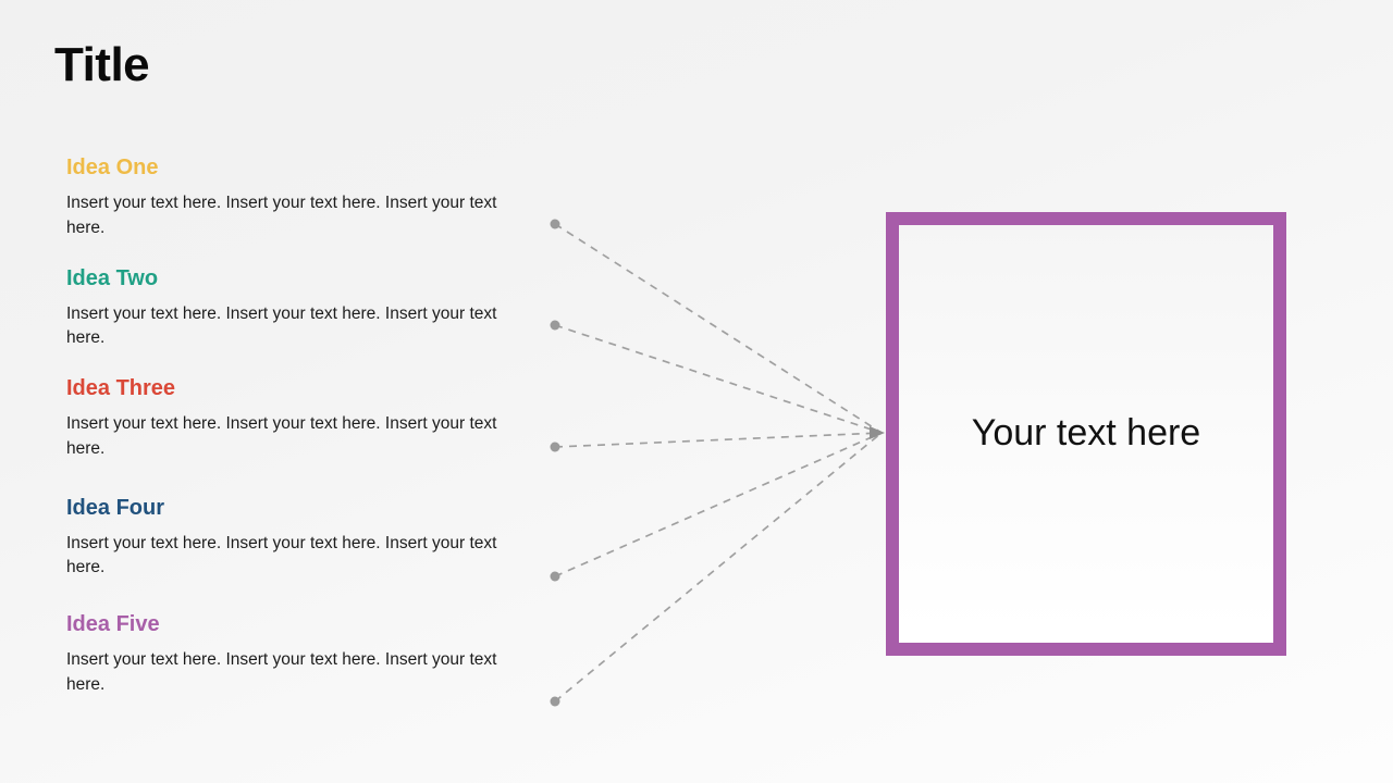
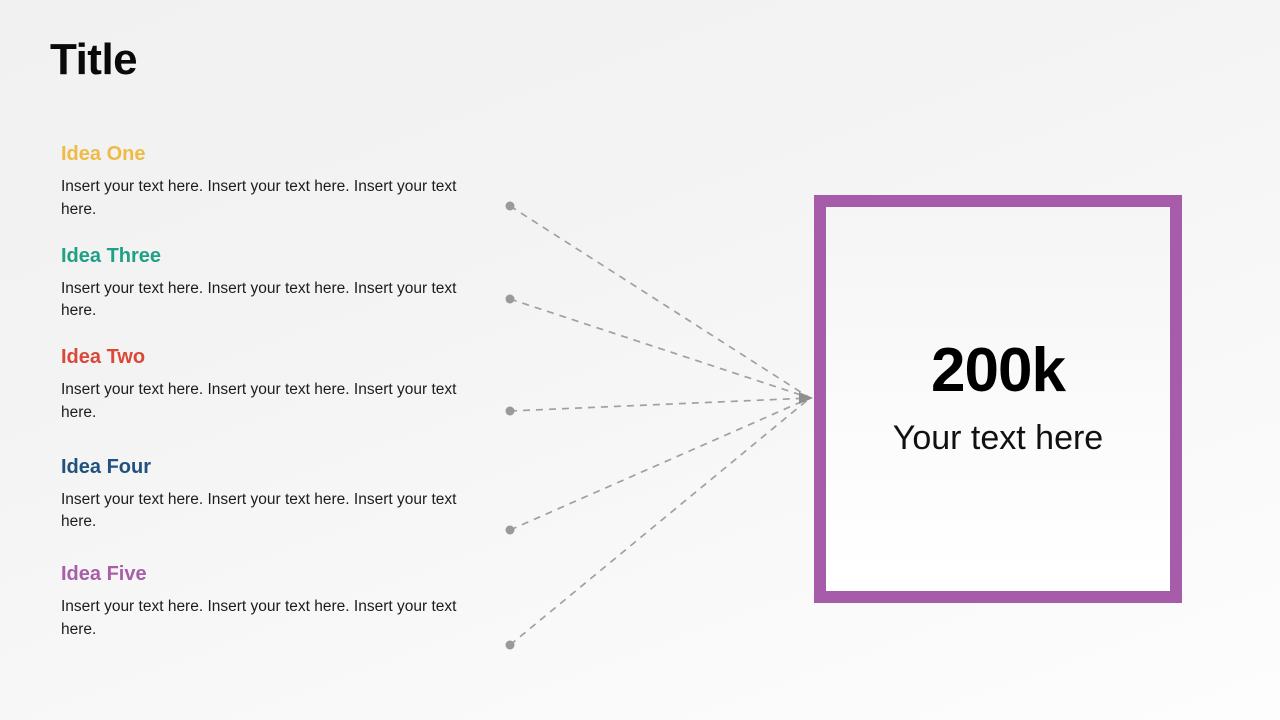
  Title
  Idea One
  Insert your text here. Insert your text here. Insert your text here.
- Idea Two
+ Idea Three
  Insert your text here. Insert your text here. Insert your text here.
- Idea Three
+ Idea Two
  Insert your text here. Insert your text here. Insert your text here.
  Idea Four
  Insert your text here. Insert your text here. Insert your text here.
  Idea Five
  Insert your text here. Insert your text here. Insert your text here.
+ 200k
  Your text here
